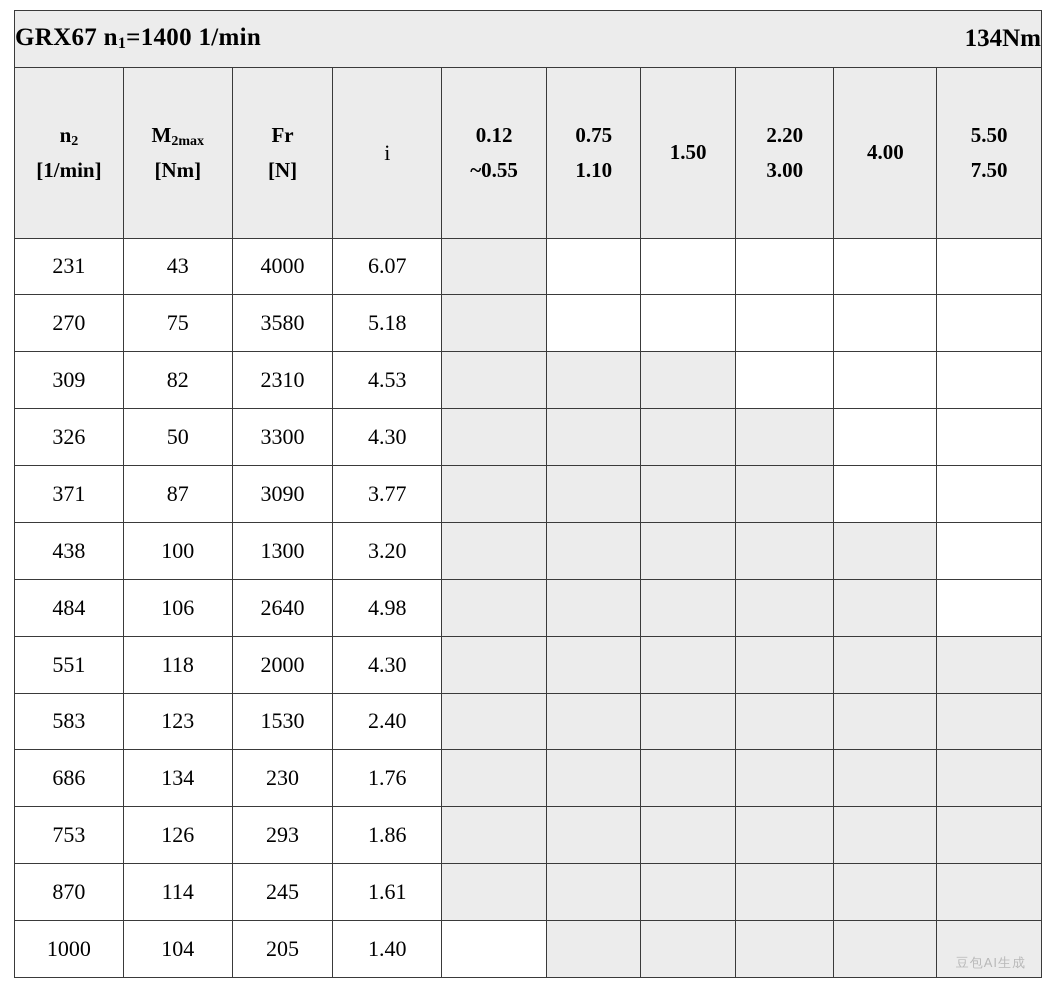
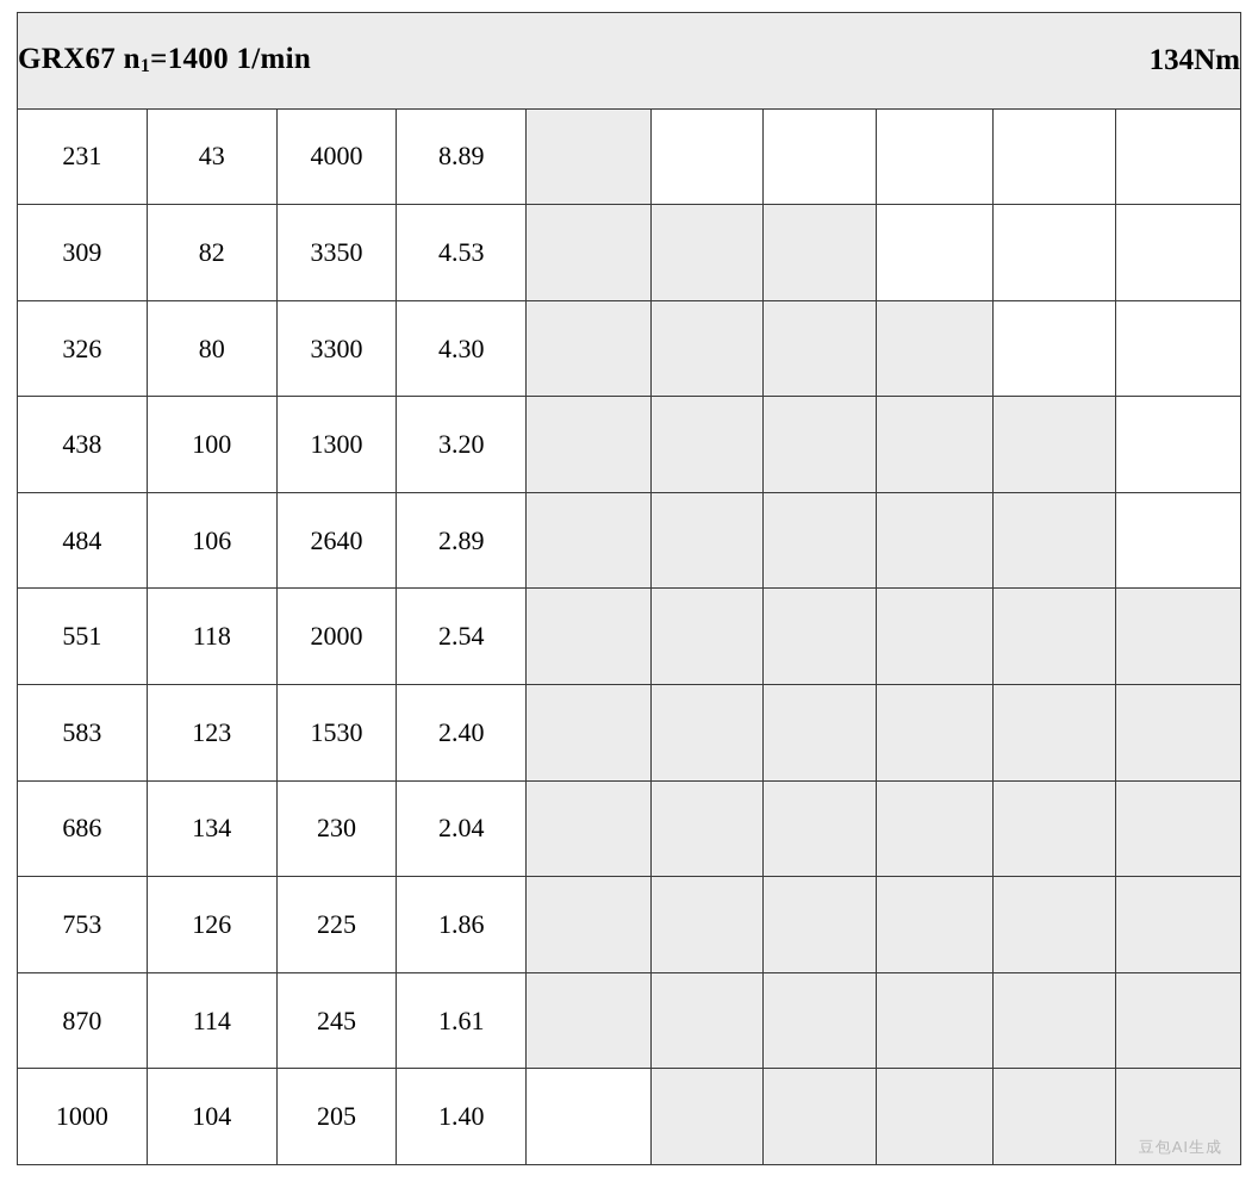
  GRX67 n1=1400 1/min 134Nm
- n2 [1/min]	M2max [Nm]	Fr [N]	i	0.12 ~0.55	0.75 1.10	1.50	2.20 3.00	4.00	5.50 7.50
- 231	43	4000	6.07
+ 231	43	4000	8.89
- 270	75	3580	5.18
- 309	82	2310	4.53
+ 309	82	3350	4.53
- 326	50	3300	4.30
+ 326	80	3300	4.30
- 371	87	3090	3.77
  438	100	1300	3.20
- 484	106	2640	4.98
+ 484	106	2640	2.89
- 551	118	2000	4.30
+ 551	118	2000	2.54
  583	123	1530	2.40
- 686	134	230	1.76
+ 686	134	230	2.04
- 753	126	293	1.86
+ 753	126	225	1.86
  870	114	245	1.61
  1000	104	205	1.40
  豆包AI生成
